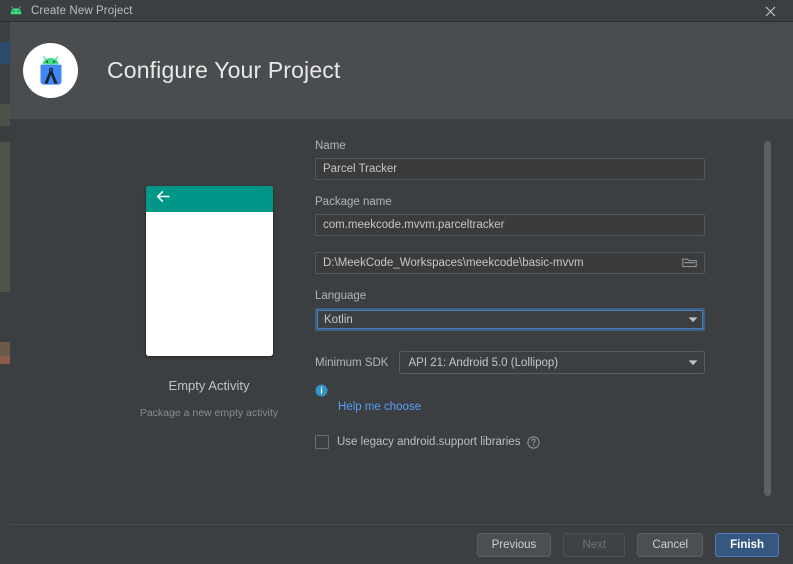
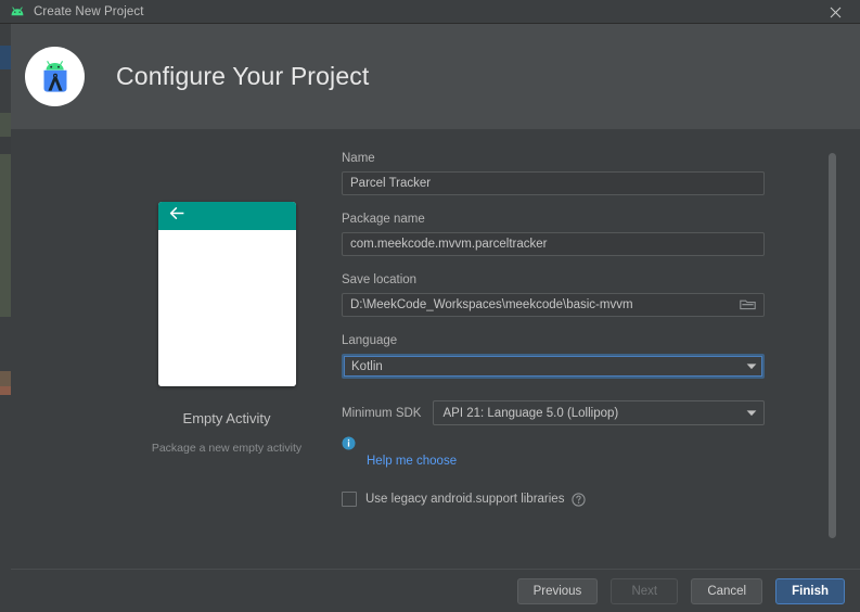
  Create New Project
  Configure Your Project
  Empty Activity
  Package a new empty activity
  Name
  Parcel Tracker
  Package name
  com.meekcode.mvvm.parceltracker
+ Save location
  D:\MeekCode_Workspaces\meekcode\basic-mvvm
  Language
  Kotlin
  Minimum SDK
- API 21: Android 5.0 (Lollipop)
+ API 21: Language 5.0 (Lollipop)
  Help me choose
  Use legacy android.support libraries
  Previous
  Next
  Cancel
  Finish
